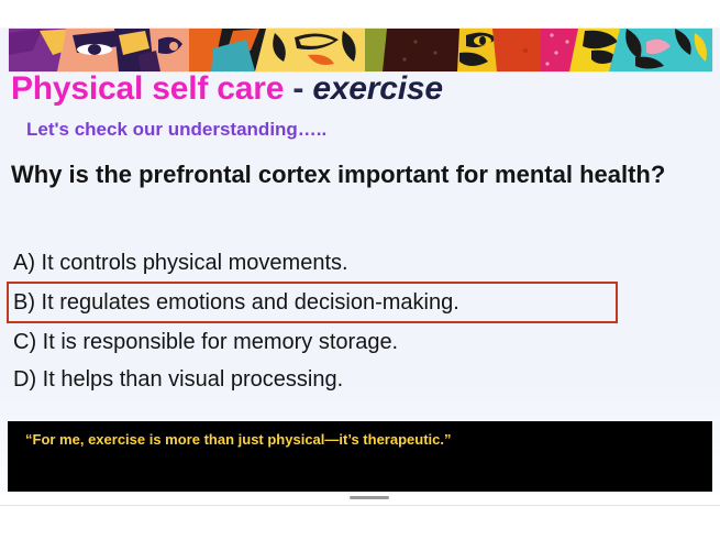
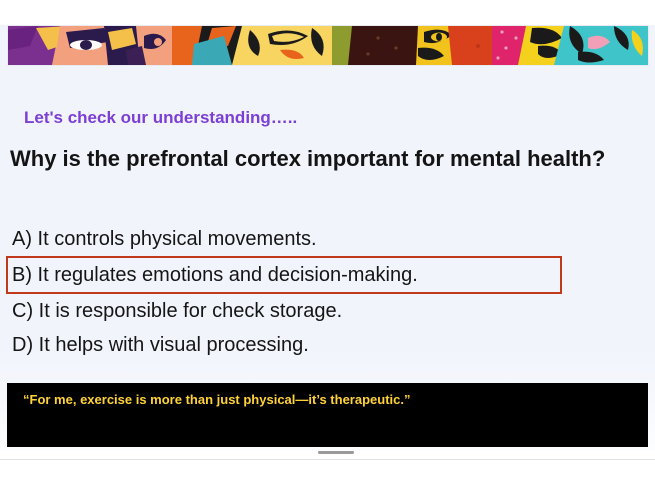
- Physical self care - exercise
  Let's check our understanding…..
  Why is the prefrontal cortex important for mental health?
  A) It controls physical movements.
  B) It regulates emotions and decision-making.
- C) It is responsible for memory storage.
+ C) It is responsible for check storage.
- D) It helps than visual processing.
+ D) It helps with visual processing.
  “For me, exercise is more than just physical—it’s therapeutic.”
